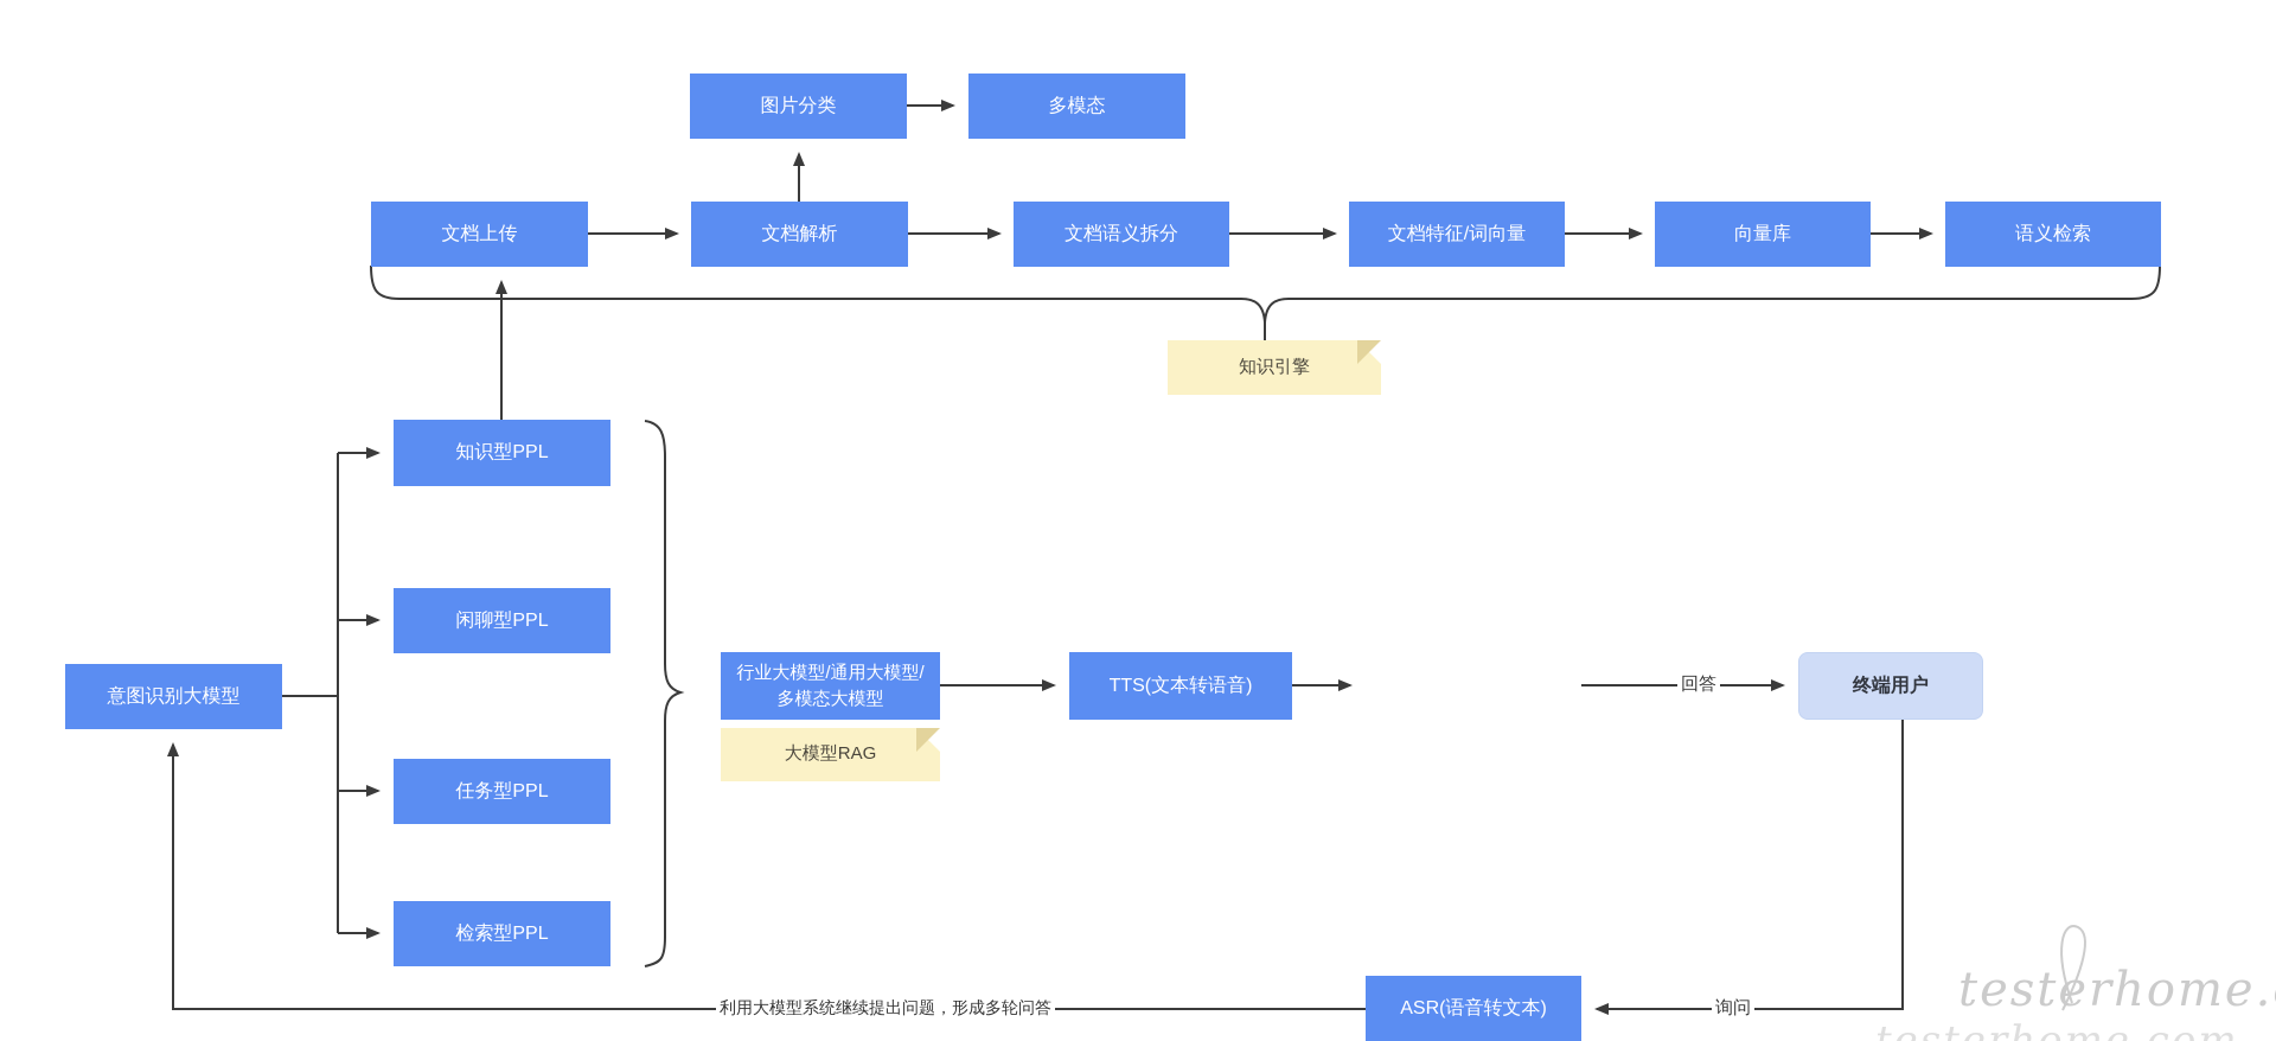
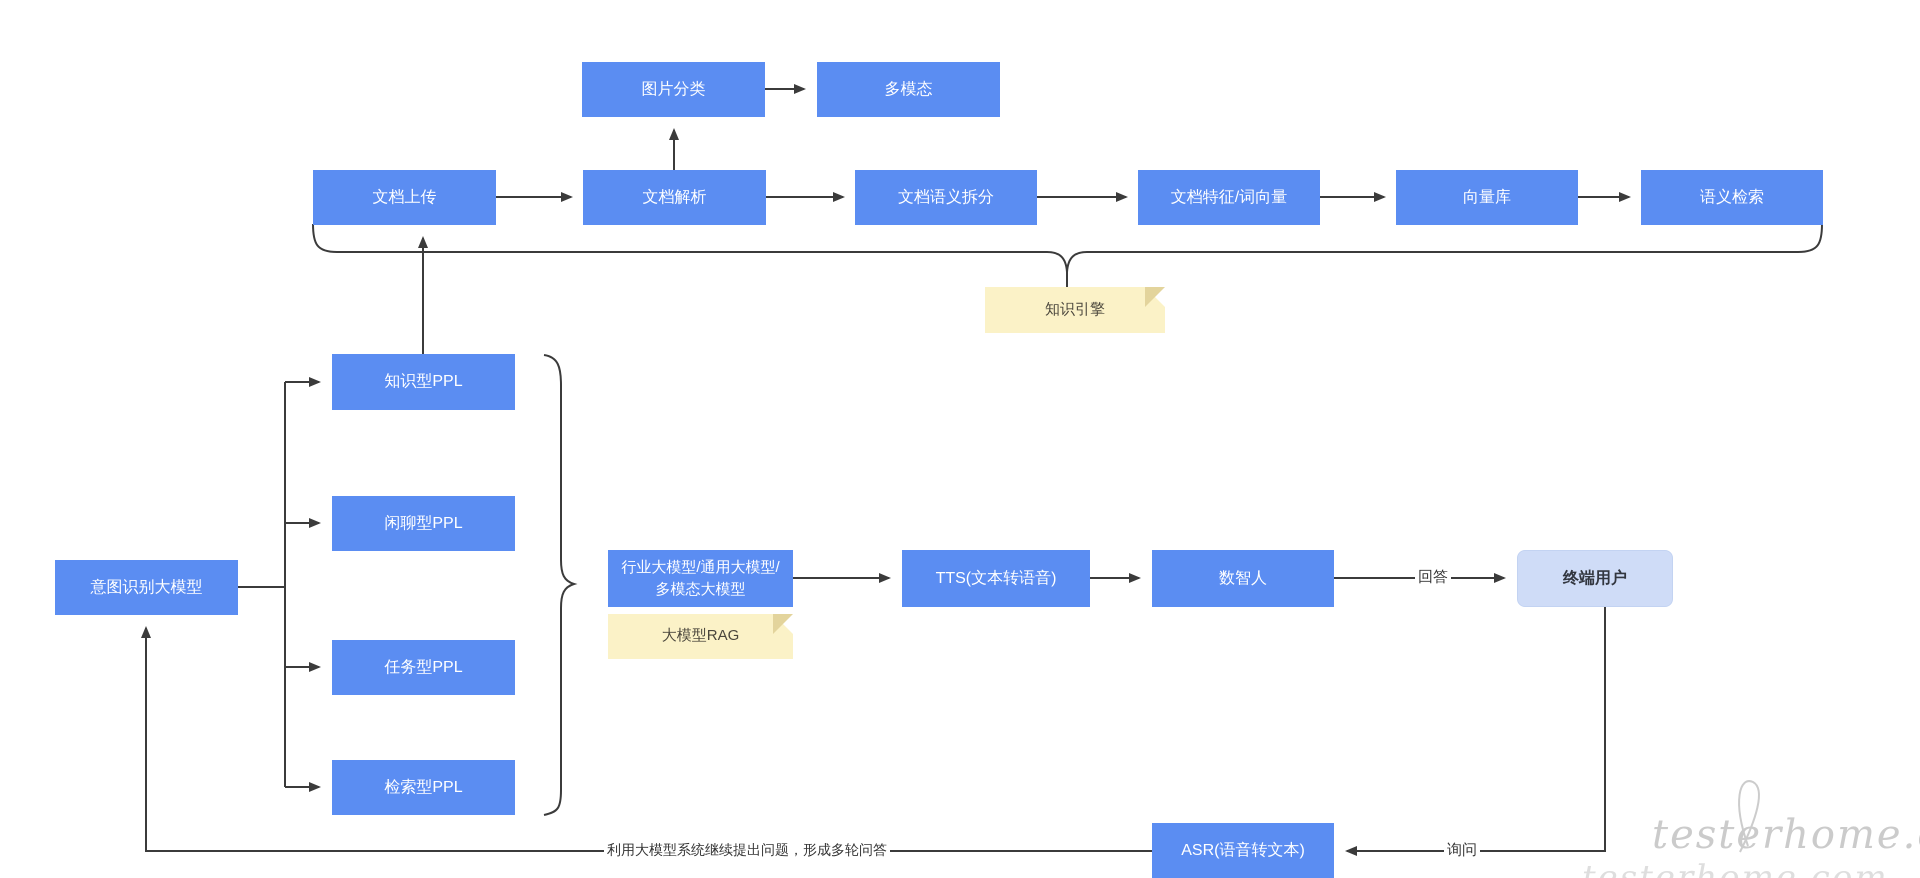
  图片分类
  多模态
  文档上传
  文档解析
  文档语义拆分
  文档特征/词向量
  向量库
  语义检索
  知识引擎
  意图识别大模型
  知识型PPL
  闲聊型PPL
  任务型PPL
  检索型PPL
  行业大模型/通用大模型/多模态大模型
  大模型RAG
  TTS(文本转语音)
+ 数智人
  终端用户
  ASR(语音转文本)
  回答
  询问
  利用大模型系统继续提出问题，形成多轮问答
  testerhome.
